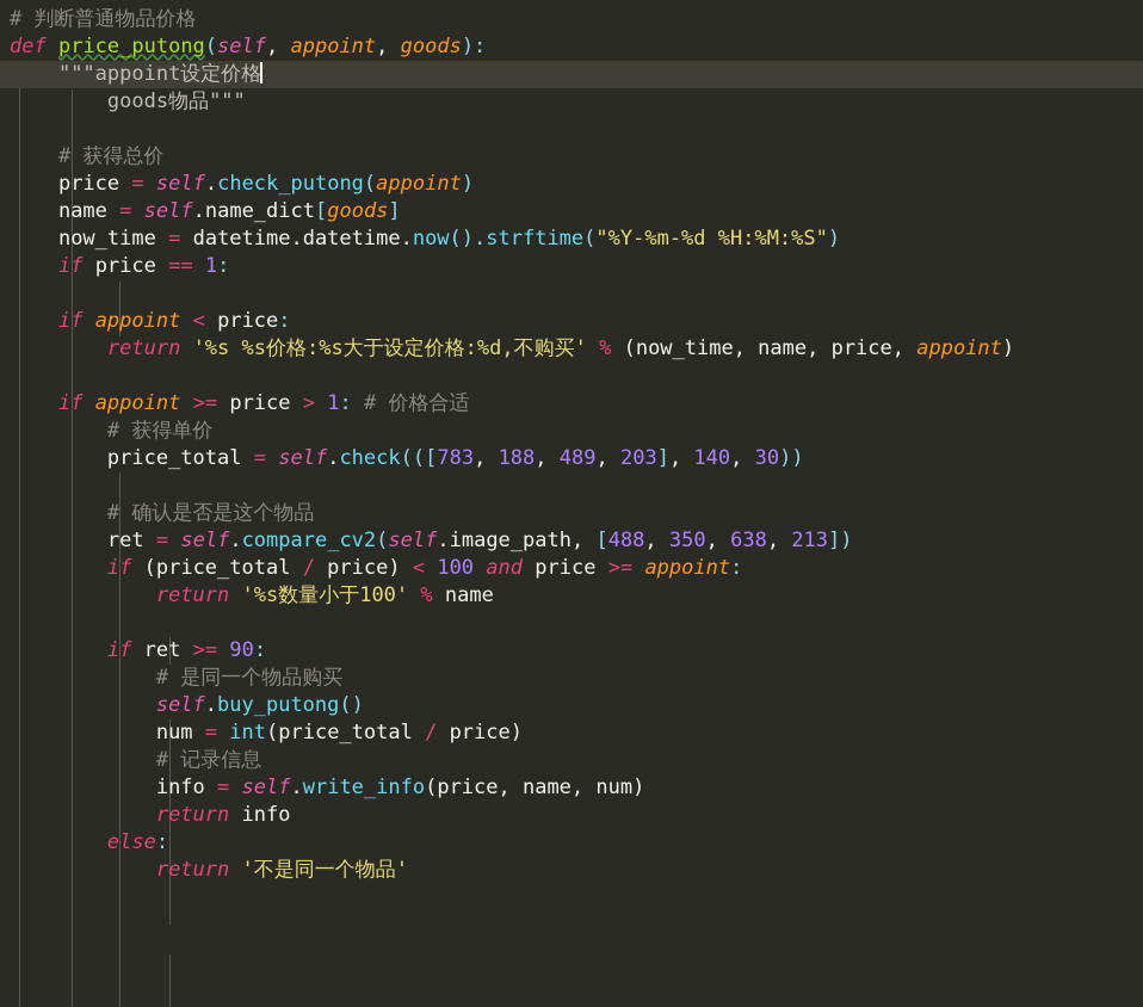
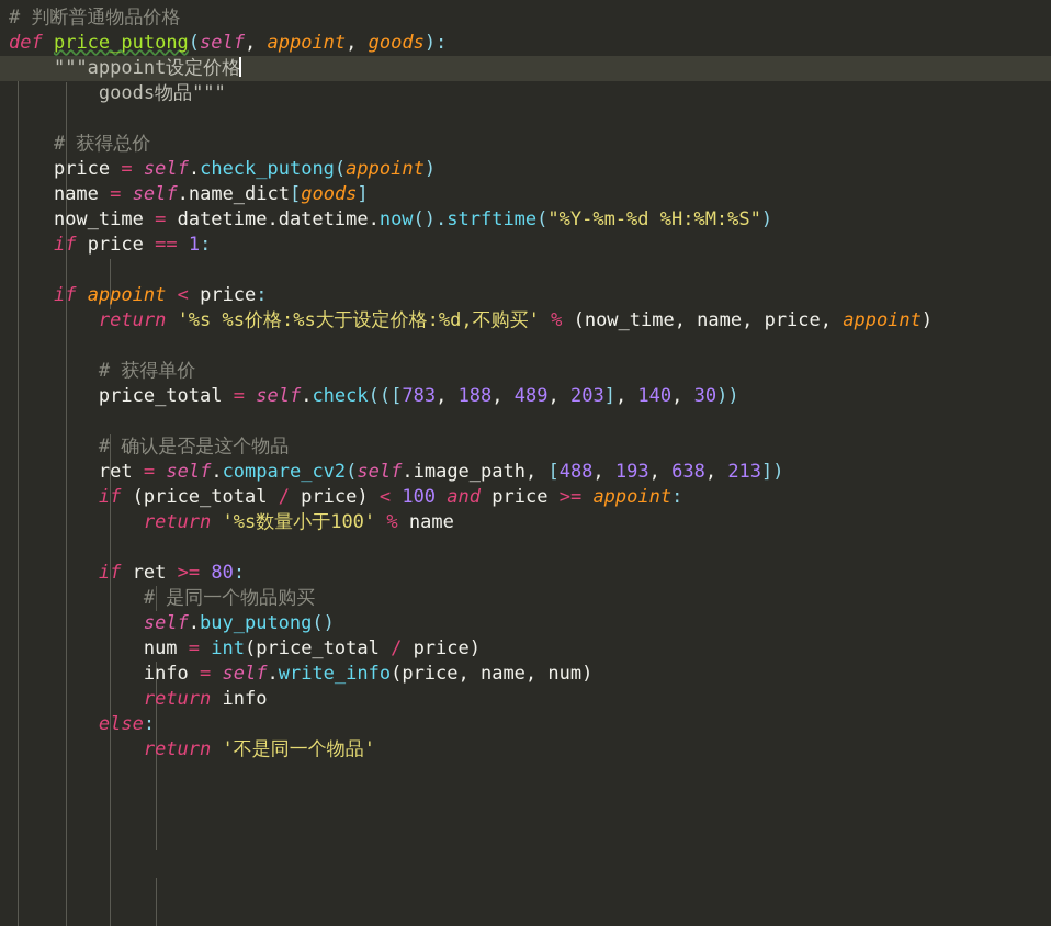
  # 判断普通物品价格
  def price_putong(self, appoint, goods):
  """appoint设定价格
  goods物品"""
  # 获得总价
  price = self.check_putong(appoint)
  name = self.name_dict[goods]
  now_time = datetime.datetime.now().strftime("%Y-%m-%d %H:%M:%S")
  if price == 1:
  if appoint < price:
  return '%s %s价格:%s大于设定价格:%d,不购买' % (now_time, name, price, appoint)
- if appoint >= price > 1: # 价格合适
  # 获得单价
  price_total = self.check(([783, 188, 489, 203], 140, 30))
  # 确认是否是这个物品
- ret = self.compare_cv2(self.image_path, [488, 350, 638, 213])
+ ret = self.compare_cv2(self.image_path, [488, 193, 638, 213])
  if (price_total / price) < 100 and price >= appoint:
  return '%s数量小于100' % name
- if ret >= 90:
+ if ret >= 80:
  # 是同一个物品购买
  self.buy_putong()
  num = int(price_total / price)
- # 记录信息
  info = self.write_info(price, name, num)
  return info
  else:
  return '不是同一个物品'
